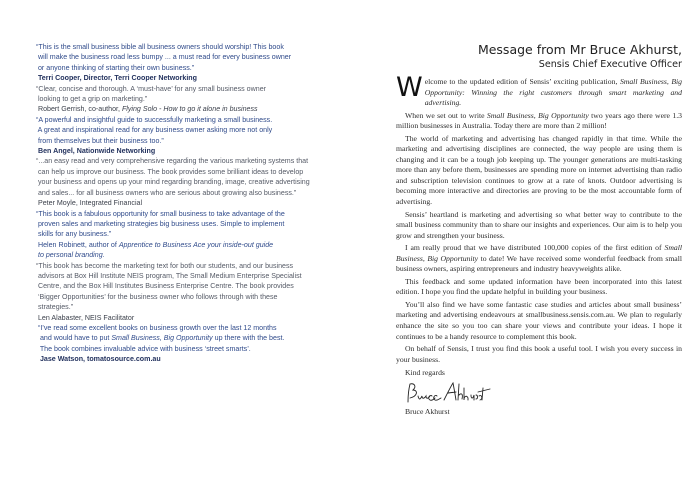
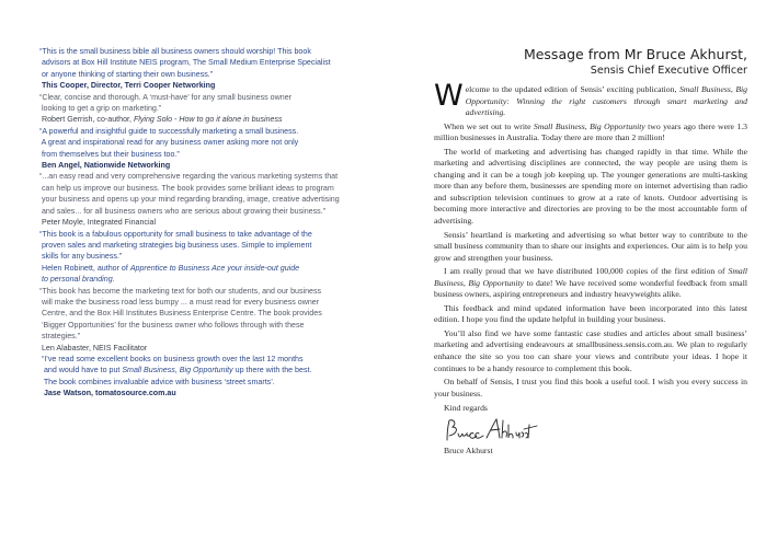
  “This is the small business bible all business owners should worship! This book
- will make the business road less bumpy ... a must read for every business owner
+ advisors at Box Hill Institute NEIS program, The Small Medium Enterprise Specialist
  or anyone thinking of starting their own business.”
- Terri Cooper, Director, Terri Cooper Networking
+ This Cooper, Director, Terri Cooper Networking
  “Clear, concise and thorough. A ‘must-have’ for any small business owner
  looking to get a grip on marketing.”
  Robert Gerrish, co-author, Flying Solo - How to go it alone in business
  “A powerful and insightful guide to successfully marketing a small business.
  A great and inspirational read for any business owner asking more not only
  from themselves but their business too.”
  Ben Angel, Nationwide Networking
  “...an easy read and very comprehensive regarding the various marketing systems that
- can help us improve our business. The book provides some brilliant ideas to develop
+ can help us improve our business. The book provides some brilliant ideas to program
  your business and opens up your mind regarding branding, image, creative advertising
- and sales... for all business owners who are serious about growing also business.”
+ and sales... for all business owners who are serious about growing their business.”
  Peter Moyle, Integrated Financial
  “This book is a fabulous opportunity for small business to take advantage of the
  proven sales and marketing strategies big business uses. Simple to implement
  skills for any business.”
  Helen Robinett, author of Apprentice to Business Ace your inside-out guide
  to personal branding.
  “This book has become the marketing text for both our students, and our business
- advisors at Box Hill Institute NEIS program, The Small Medium Enterprise Specialist
+ will make the business road less bumpy ... a must read for every business owner
  Centre, and the Box Hill Institutes Business Enterprise Centre. The book provides
  ‘Bigger Opportunities’ for the business owner who follows through with these
  strategies.”
  Len Alabaster, NEIS Facilitator
  “I’ve read some excellent books on business growth over the last 12 months
  and would have to put Small Business, Big Opportunity up there with the best.
  The book combines invaluable advice with business ‘street smarts’.
  Jase Watson, tomatosource.com.au
  Message from Mr Bruce Akhurst,
  Sensis Chief Executive Officer
  W
  elcome to the updated edition of Sensis’ exciting publication, Small Business, Big Opportunity: Winning the right customers through smart marketing and advertising.
  When we set out to write Small Business, Big Opportunity two years ago there were 1.3 million businesses in Australia. Today there are more than 2 million!
  The world of marketing and advertising has changed rapidly in that time. While the marketing and advertising disciplines are connected, the way people are using them is changing and it can be a tough job keeping up. The younger generations are multi-tasking more than any before them, businesses are spending more on internet advertising than radio and subscription television continues to grow at a rate of knots. Outdoor advertising is becoming more interactive and directories are proving to be the most accountable form of advertising.
  Sensis’ heartland is marketing and advertising so what better way to contribute to the small business community than to share our insights and experiences. Our aim is to help you grow and strengthen your business.
  I am really proud that we have distributed 100,000 copies of the first edition of Small Business, Big Opportunity to date! We have received some wonderful feedback from small business owners, aspiring entrepreneurs and industry heavyweights alike.
- This feedback and some updated information have been incorporated into this latest edition. I hope you find the update helpful in building your business.
+ This feedback and mind updated information have been incorporated into this latest edition. I hope you find the update helpful in building your business.
  You’ll also find we have some fantastic case studies and articles about small business’ marketing and advertising endeavours at smallbusiness.sensis.com.au. We plan to regularly enhance the site so you too can share your views and contribute your ideas. I hope it continues to be a handy resource to complement this book.
  On behalf of Sensis, I trust you find this book a useful tool. I wish you every success in your business.
  Kind regards
  Bruce Akhurst
